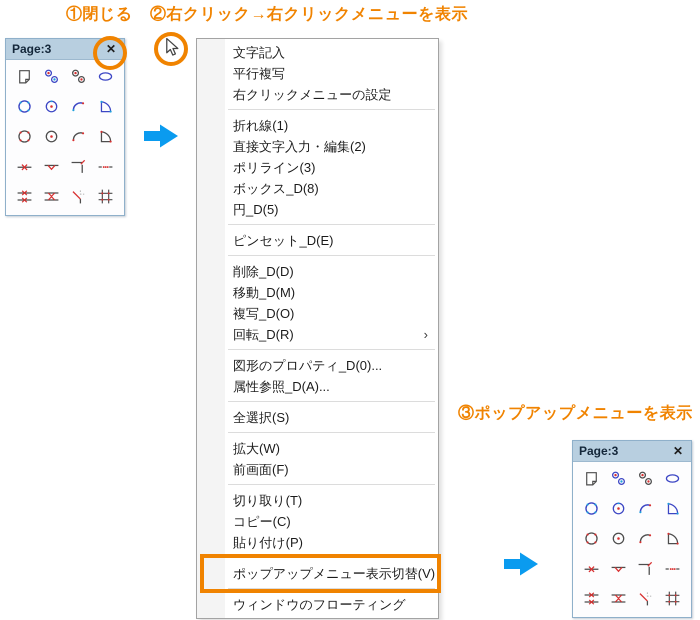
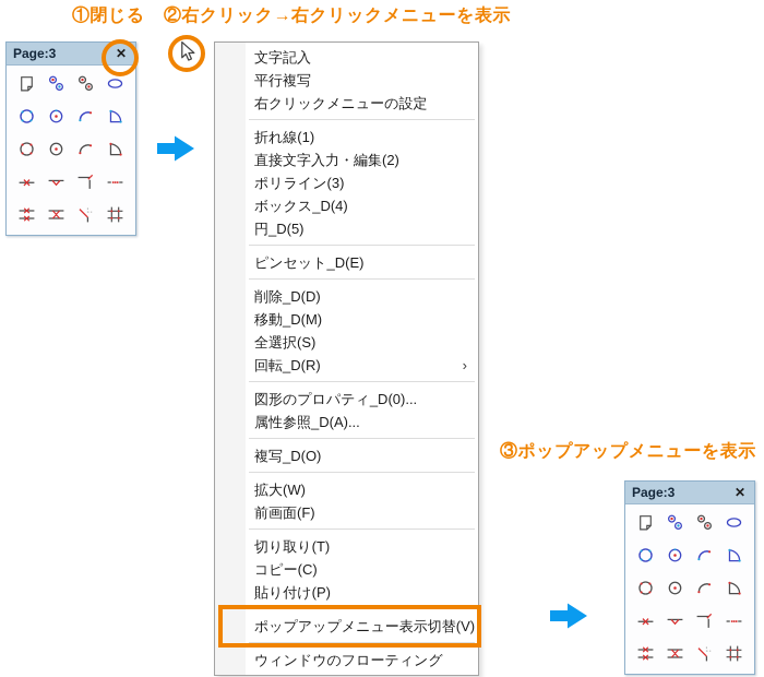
  ①閉じる
  ②右クリック→右クリックメニューを表示
  ③ポップアップメニューを表示
  Page:3
  ✕
  文字記入
  平行複写
  右クリックメニューの設定
  折れ線(1)
  直接文字入力・編集(2)
  ポリライン(3)
- ボックス_D(8)
+ ボックス_D(4)
  円_D(5)
  ピンセット_D(E)
  削除_D(D)
  移動_D(M)
- 複写_D(O)
+ 全選択(S)
  回転_D(R)
  ›
  図形のプロパティ_D(0)...
  属性参照_D(A)...
- 全選択(S)
+ 複写_D(O)
  拡大(W)
  前画面(F)
  切り取り(T)
  コピー(C)
  貼り付け(P)
  ポップアップメニュー表示切替(V)
  ウィンドウのフローティング
  Page:3
  ✕
